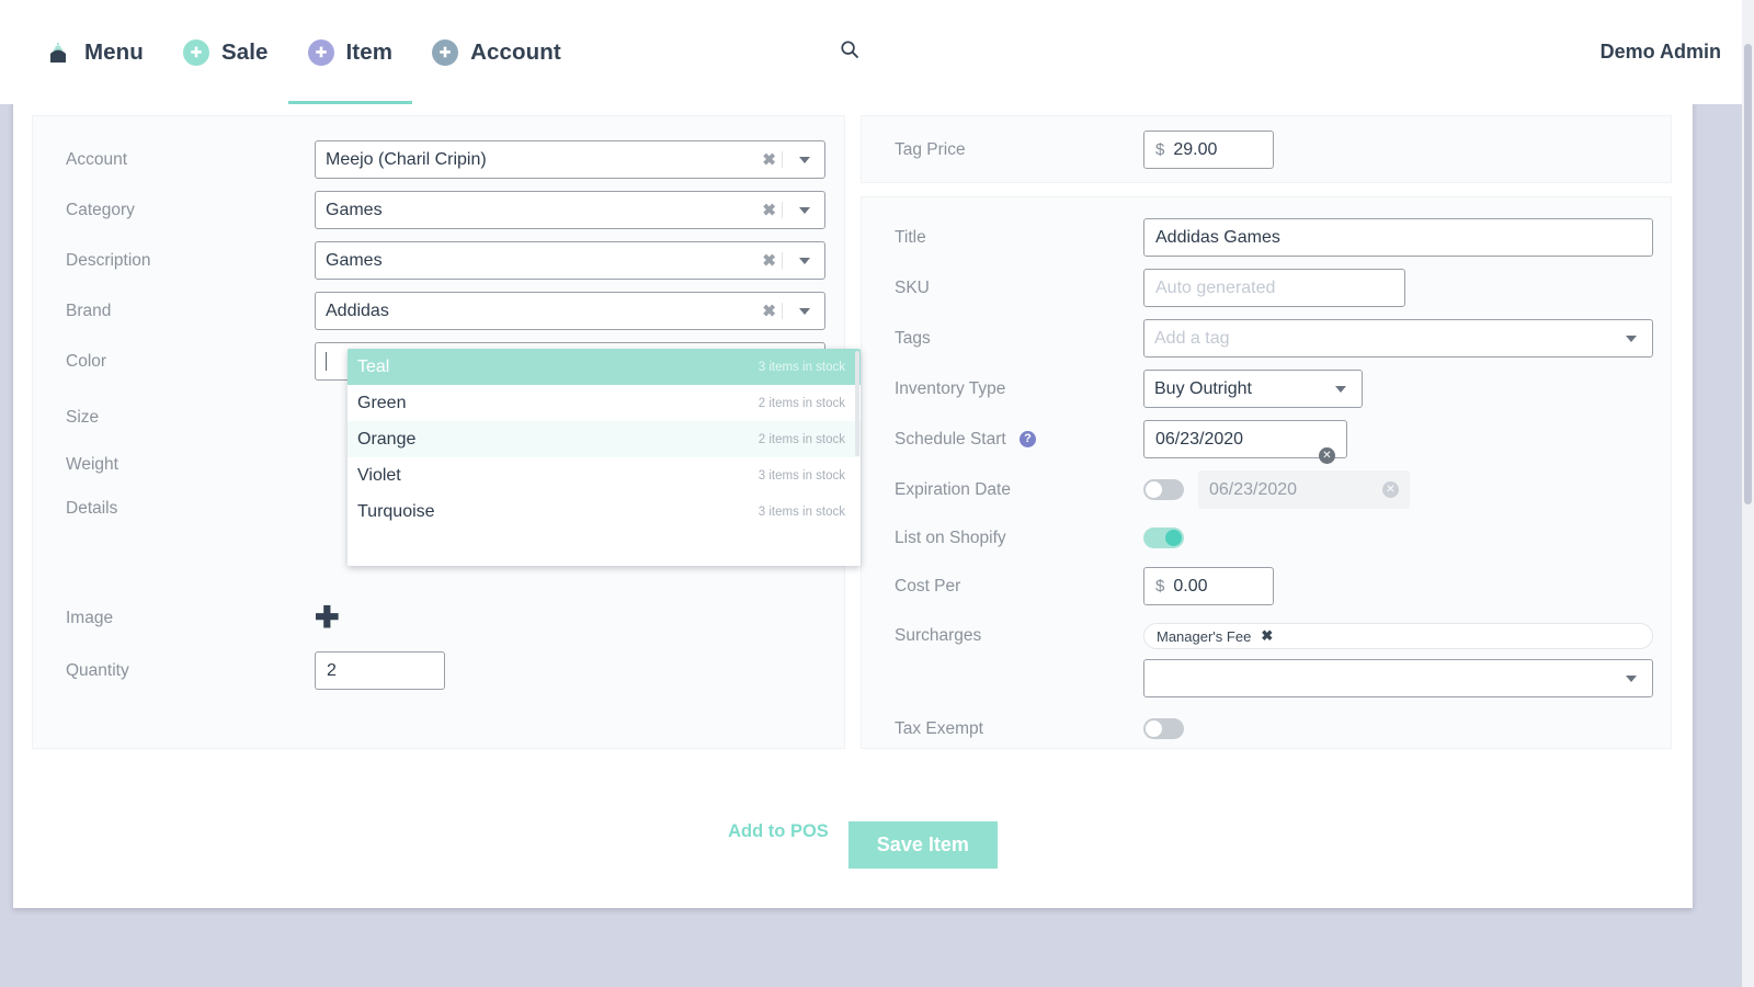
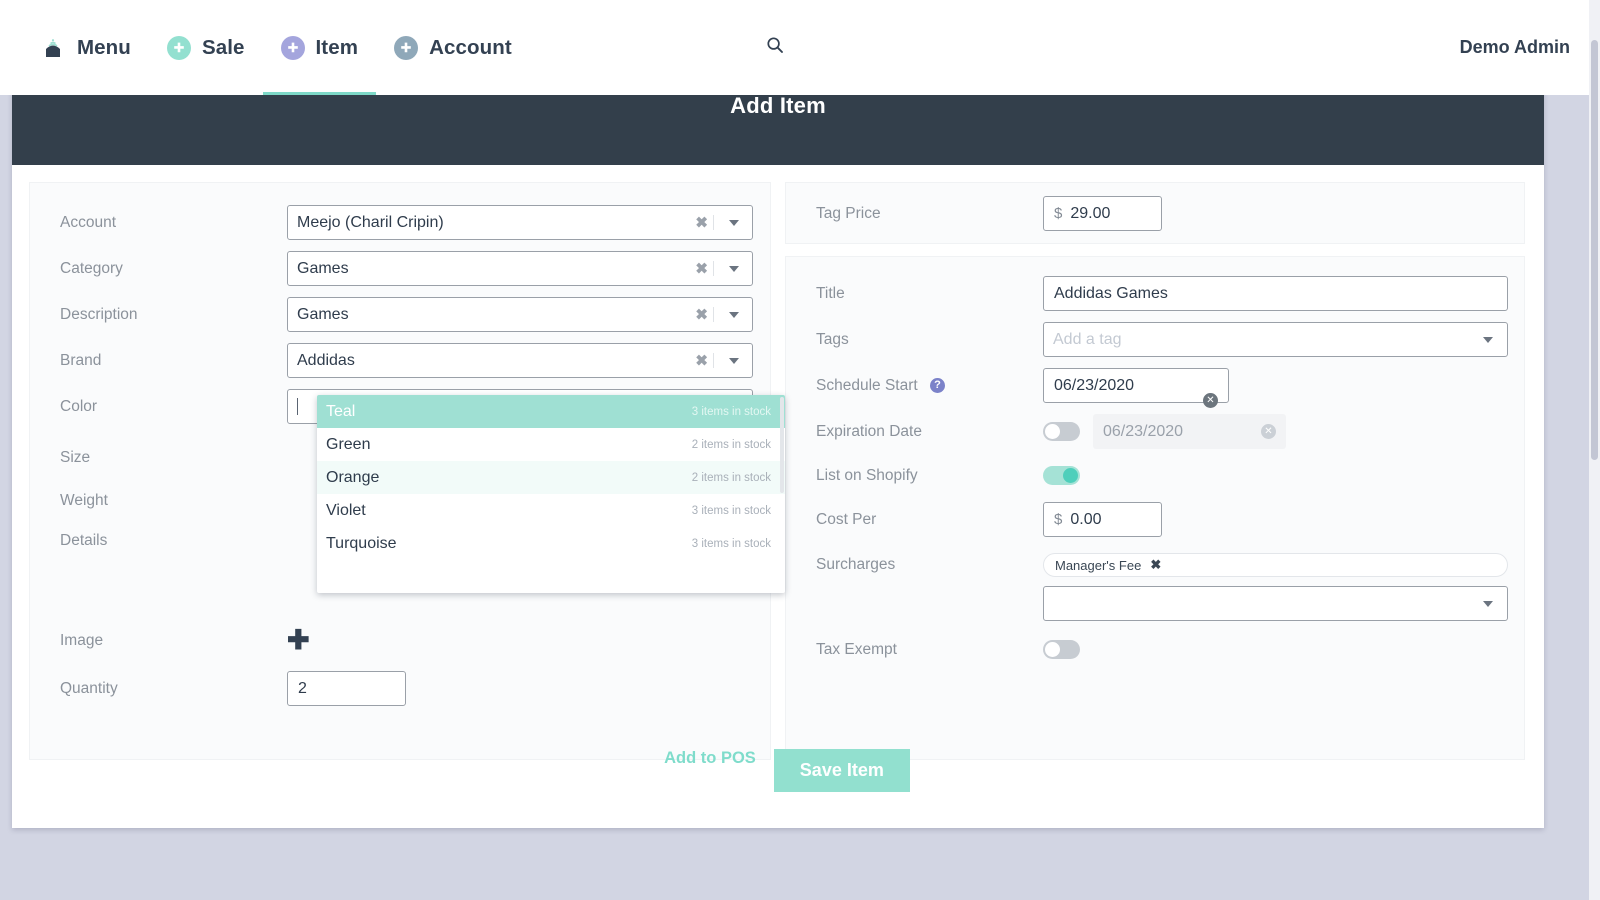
  Menu
  Sale
  Item
  Account
  Demo Admin
+ Add Item
  Account
  Meejo (Charil Cripin)
  ✖
  Category
  Games
  ✖
  Description
  Games
  ✖
  Brand
  Addidas
  ✖
  Color
  Size
  Weight
  Details
  Image
  ✚
  Quantity
  2
  Teal
  3 items in stock
  Green
  2 items in stock
  Orange
  2 items in stock
  Violet
  3 items in stock
  Turquoise
  3 items in stock
  Tag Price
  $
  29.00
  Title
  Addidas Games
- SKU
- Auto generated
  Tags
  Add a tag
- Inventory Type
- Buy Outright
  Schedule Start ?
  06/23/2020
  ✕
  Expiration Date
  06/23/2020
  ✕
  List on Shopify
  Cost Per
  $
  0.00
  Surcharges
  Manager's Fee
  ✖
  Tax Exempt
  Add to POS
  Save Item
